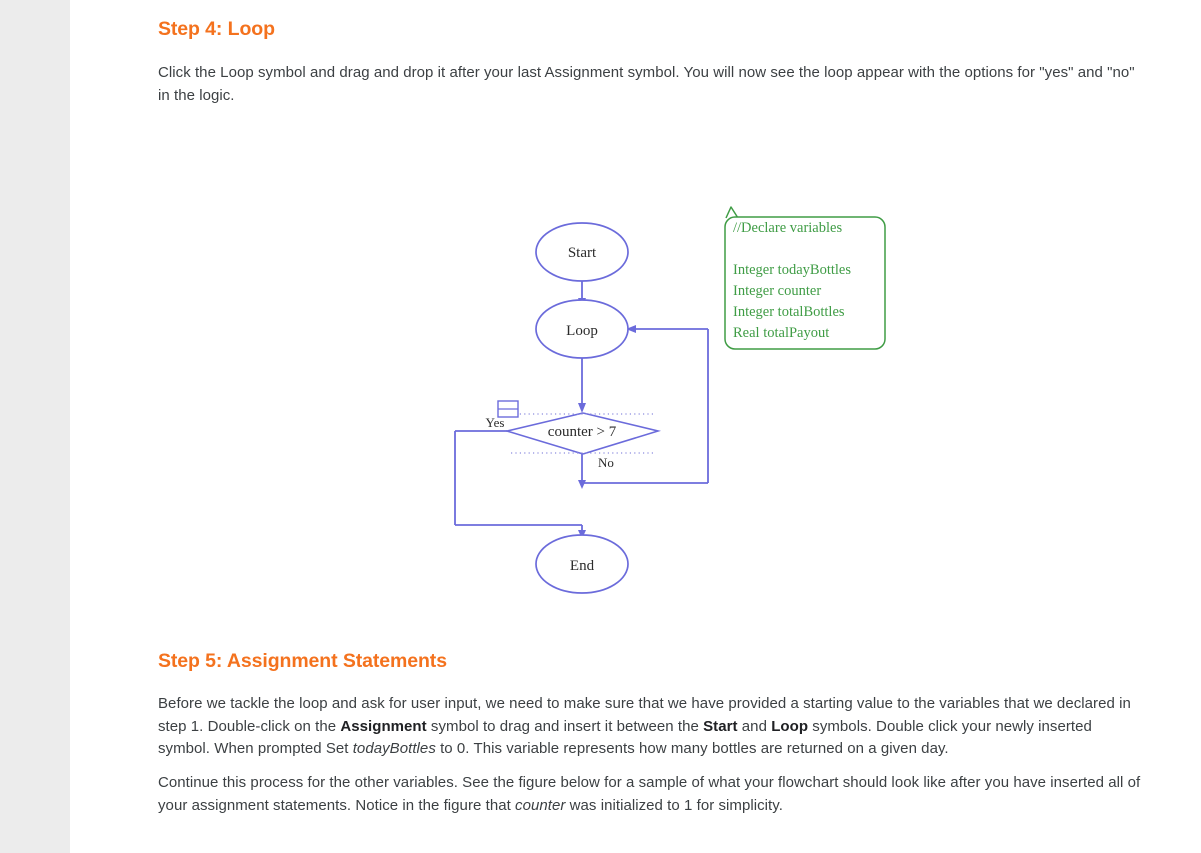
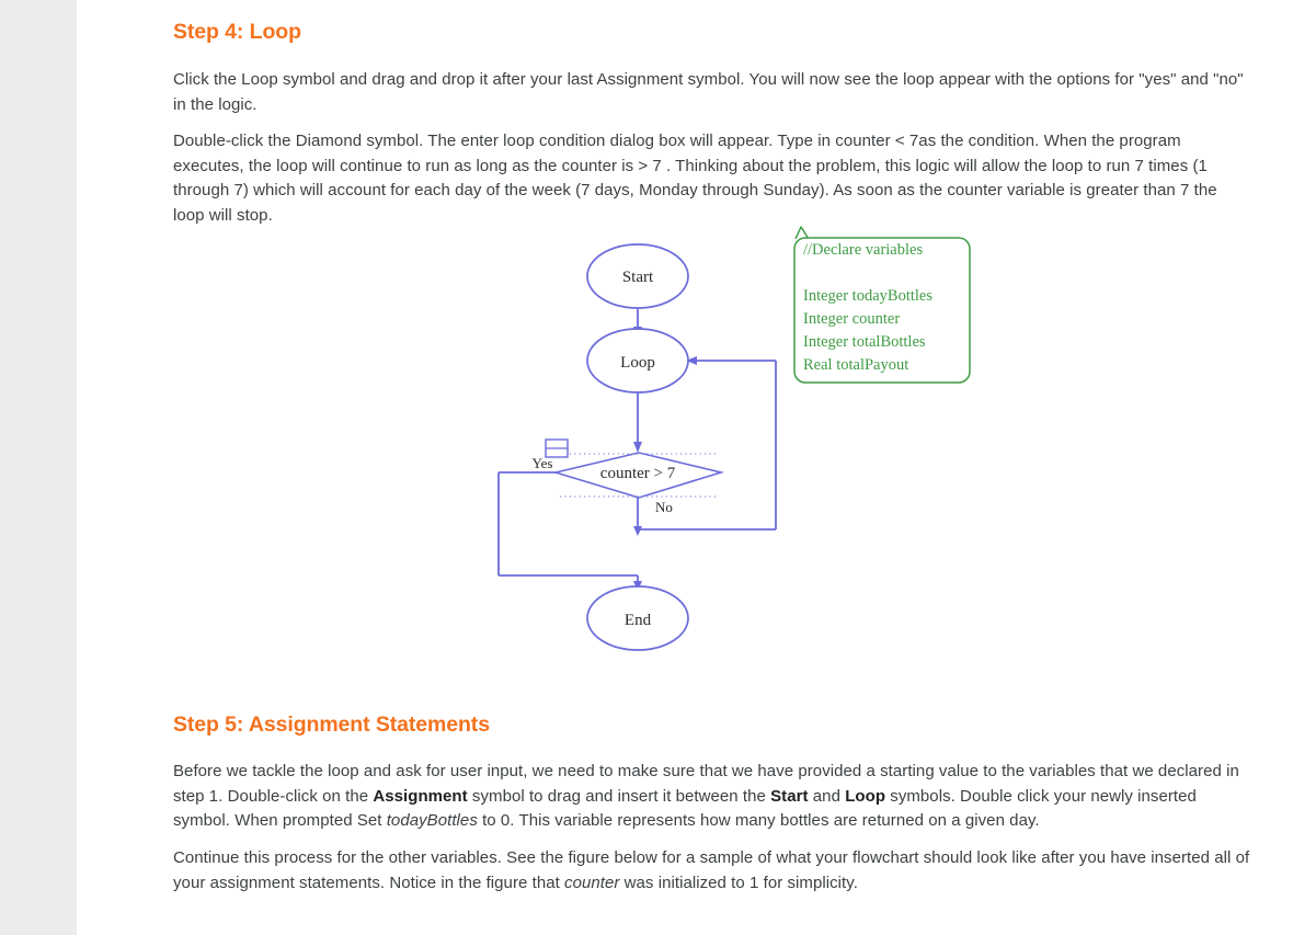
  Step 4: Loop
  Click the Loop symbol and drag and drop it after your last Assignment symbol. You will now see the loop appear with the options for "yes" and "no" in the logic.
+ Double-click the Diamond symbol. The enter loop condition dialog box will appear. Type in counter < 7as the condition. When the program executes, the loop will continue to run as long as the counter is > 7 . Thinking about the problem, this logic will allow the loop to run 7 times (1 through 7) which will account for each day of the week (7 days, Monday through Sunday). As soon as the counter variable is greater than 7 the loop will stop.
  counter > 7
  Start
  Loop
  End
  Yes
  No
  //Declare variables
  Integer todayBottles
  Integer counter
  Integer totalBottles
  Real totalPayout
  Step 5: Assignment Statements
  Before we tackle the loop and ask for user input, we need to make sure that we have provided a starting value to the variables that we declared in step 1. Double-click on the Assignment symbol to drag and insert it between the Start and Loop symbols. Double click your newly inserted symbol. When prompted Set todayBottles to 0. This variable represents how many bottles are returned on a given day.
  Continue this process for the other variables. See the figure below for a sample of what your flowchart should look like after you have inserted all of your assignment statements. Notice in the figure that counter was initialized to 1 for simplicity.
